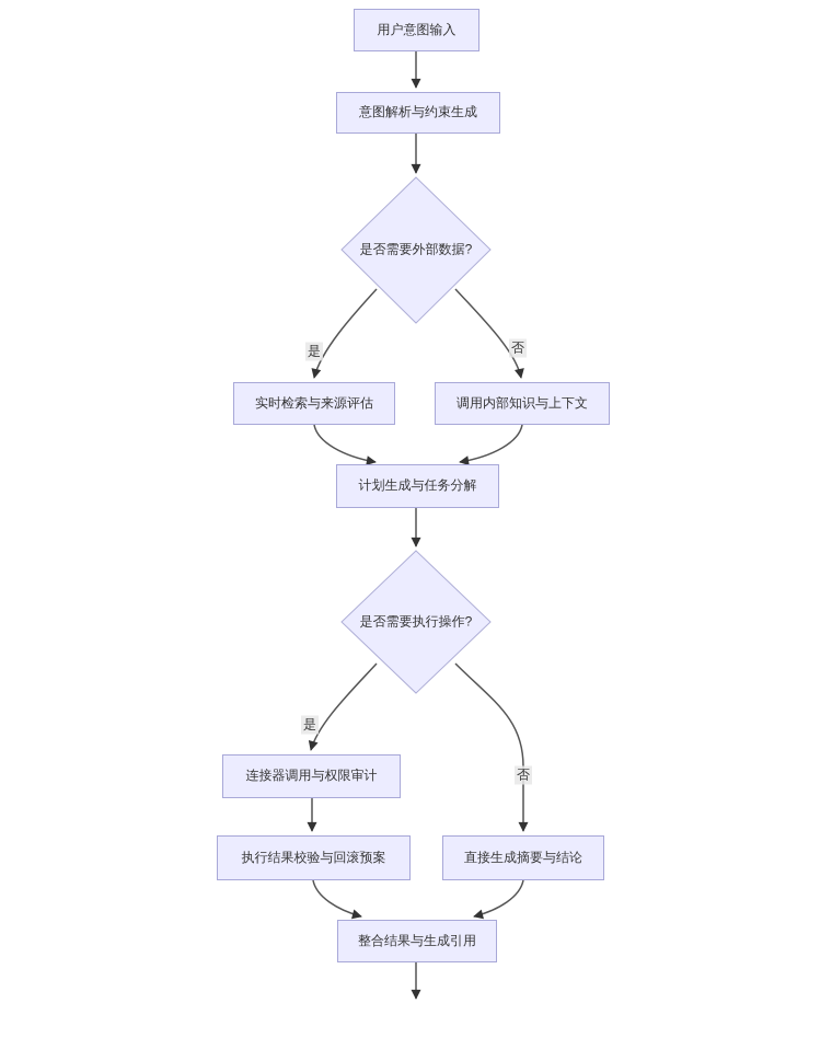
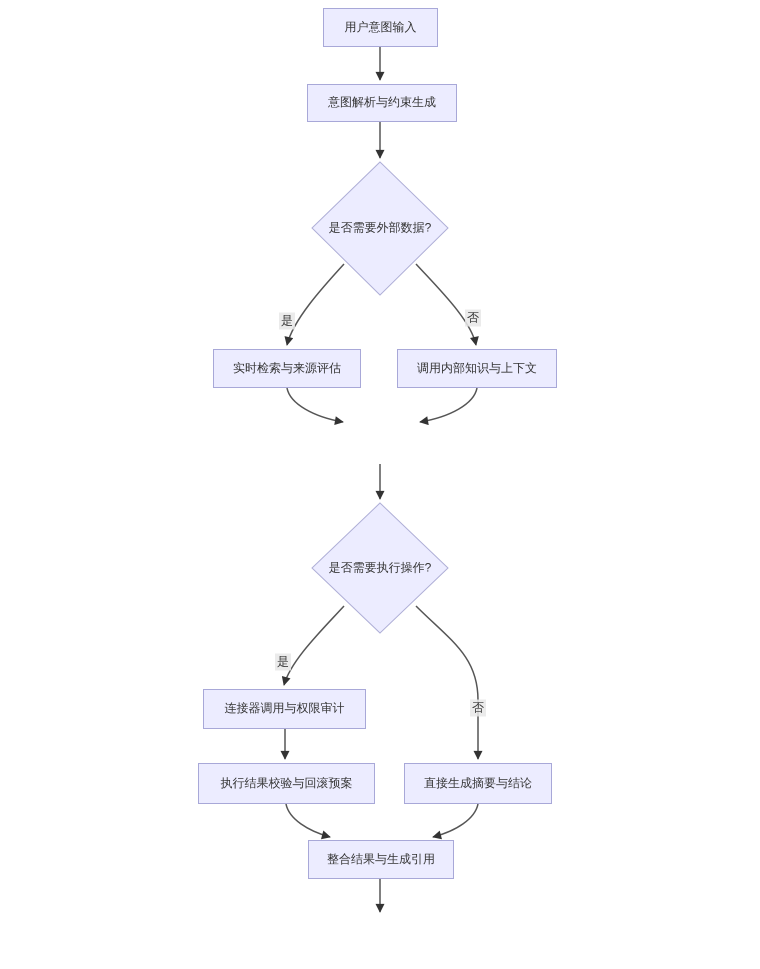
  用户意图输入
  意图解析与约束生成
  实时检索与来源评估
  调用内部知识与上下文
- 计划生成与任务分解
  连接器调用与权限审计
  执行结果校验与回滚预案
  直接生成摘要与结论
  整合结果与生成引用
  是否需要外部数据?
  是否需要执行操作?
  是
  否
  是
  否
